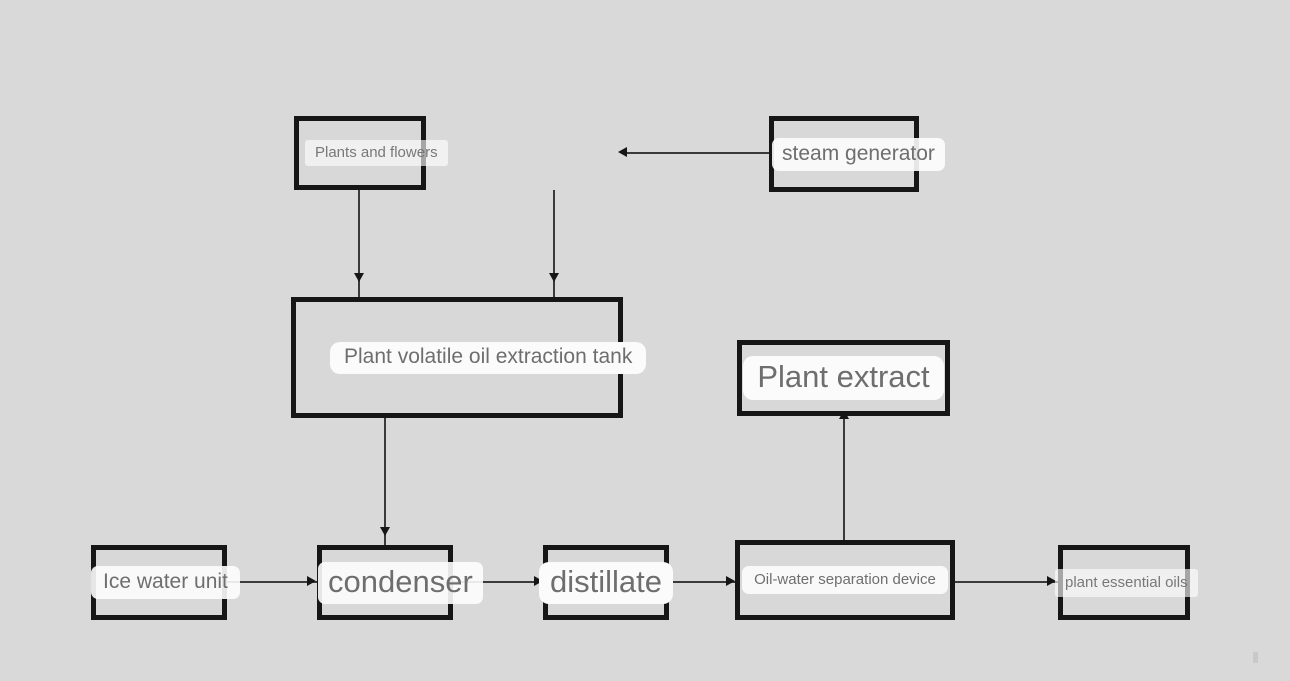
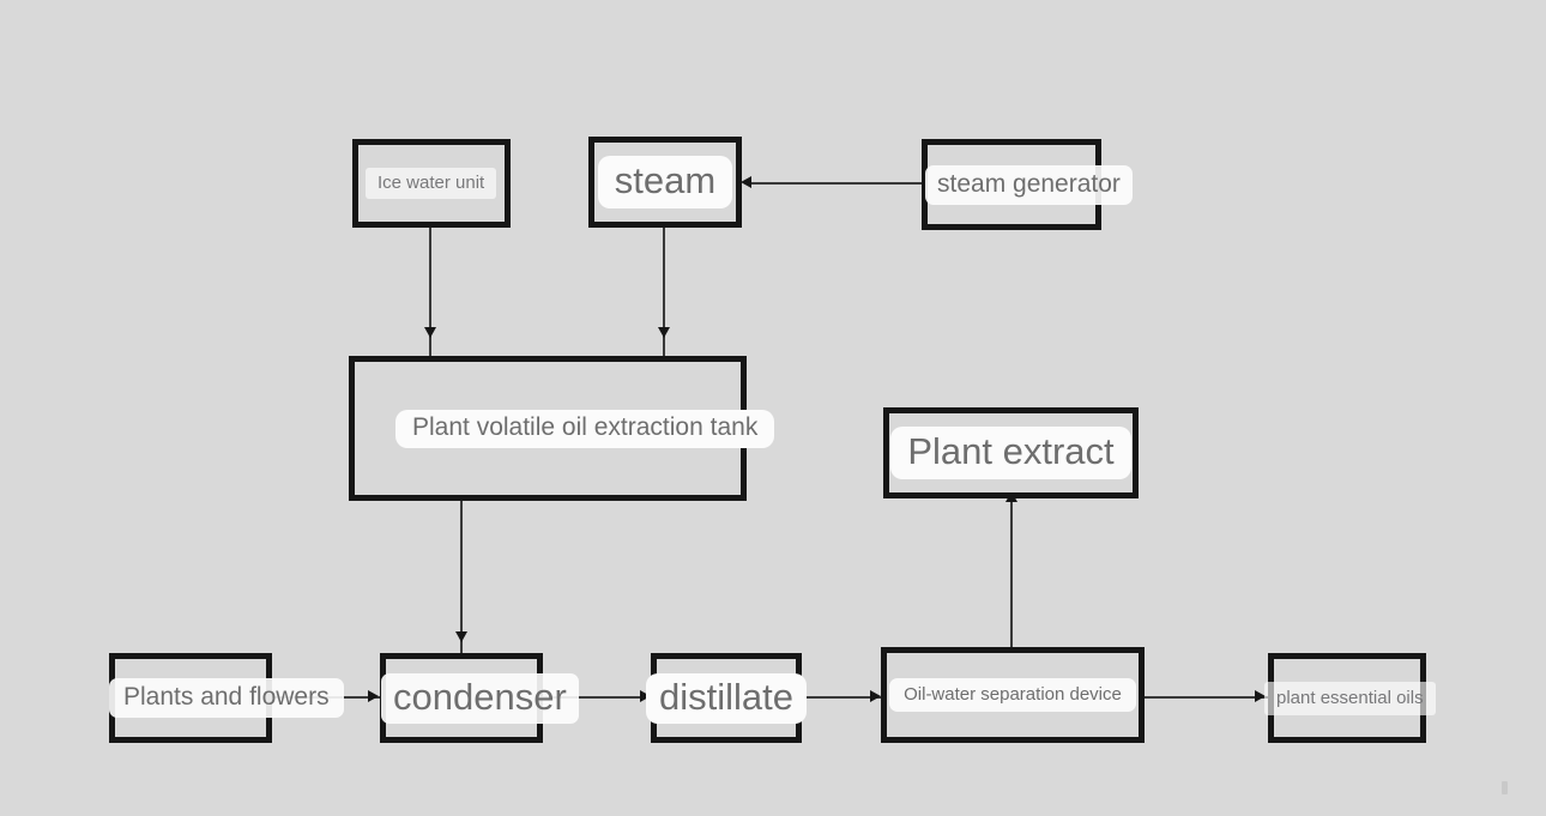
- Plants and flowers
+ Ice water unit
+ steam
  steam generator
  Plant volatile oil extraction tank
  Plant extract
- Ice water unit
+ Plants and flowers
  condenser
  distillate
  Oil-water separation device
  plant essential oils
